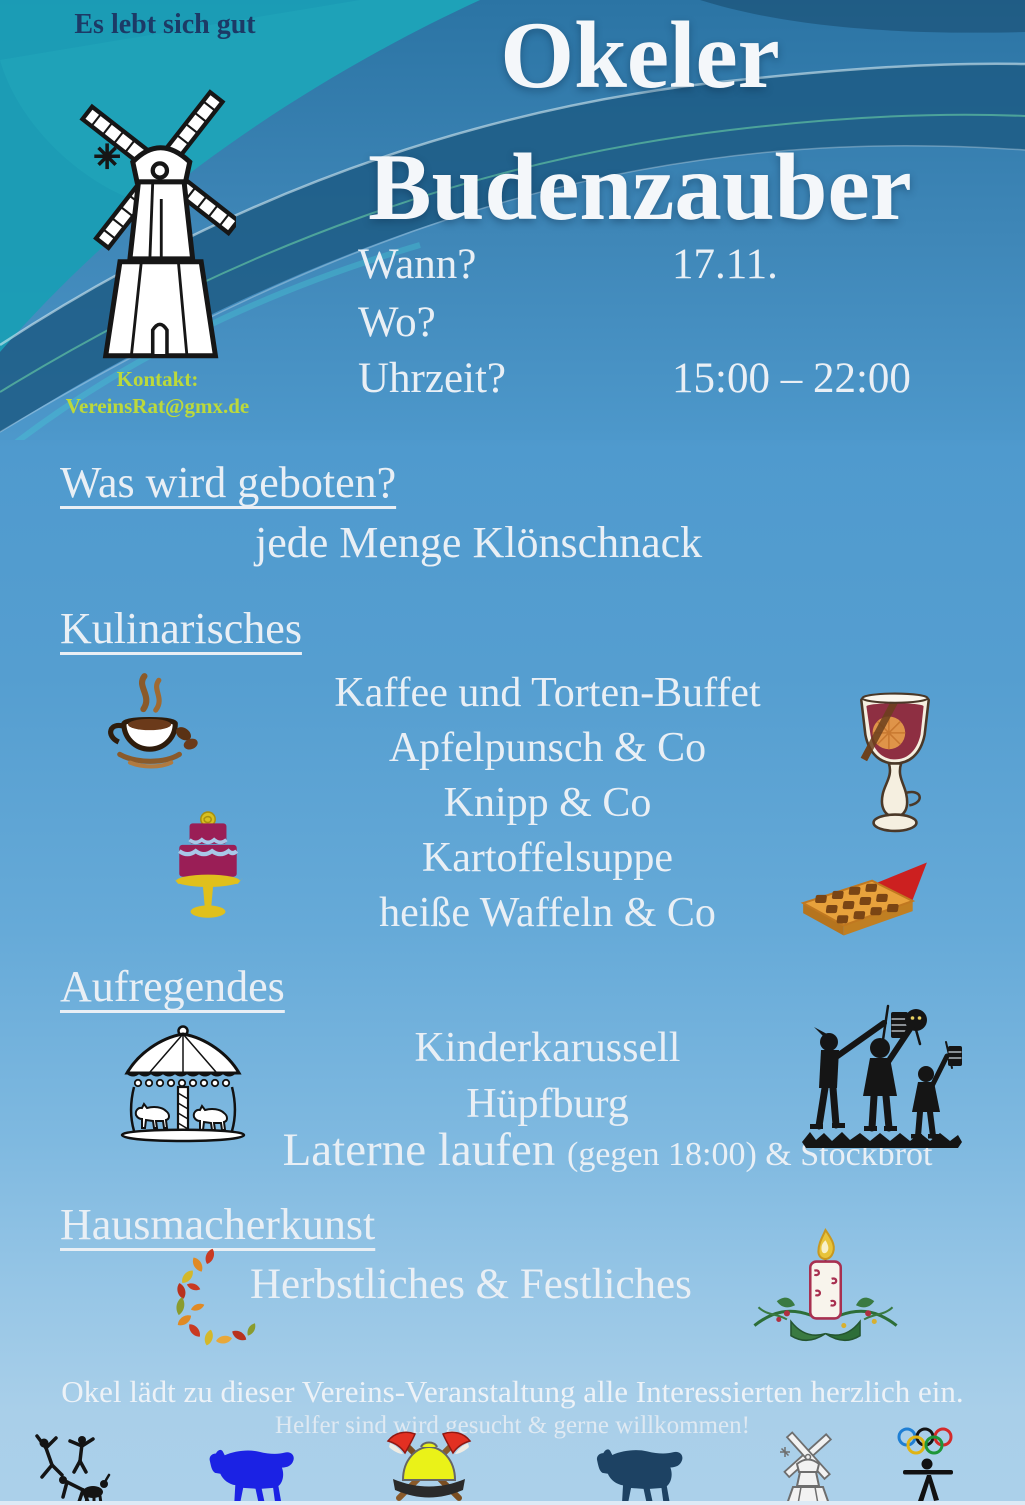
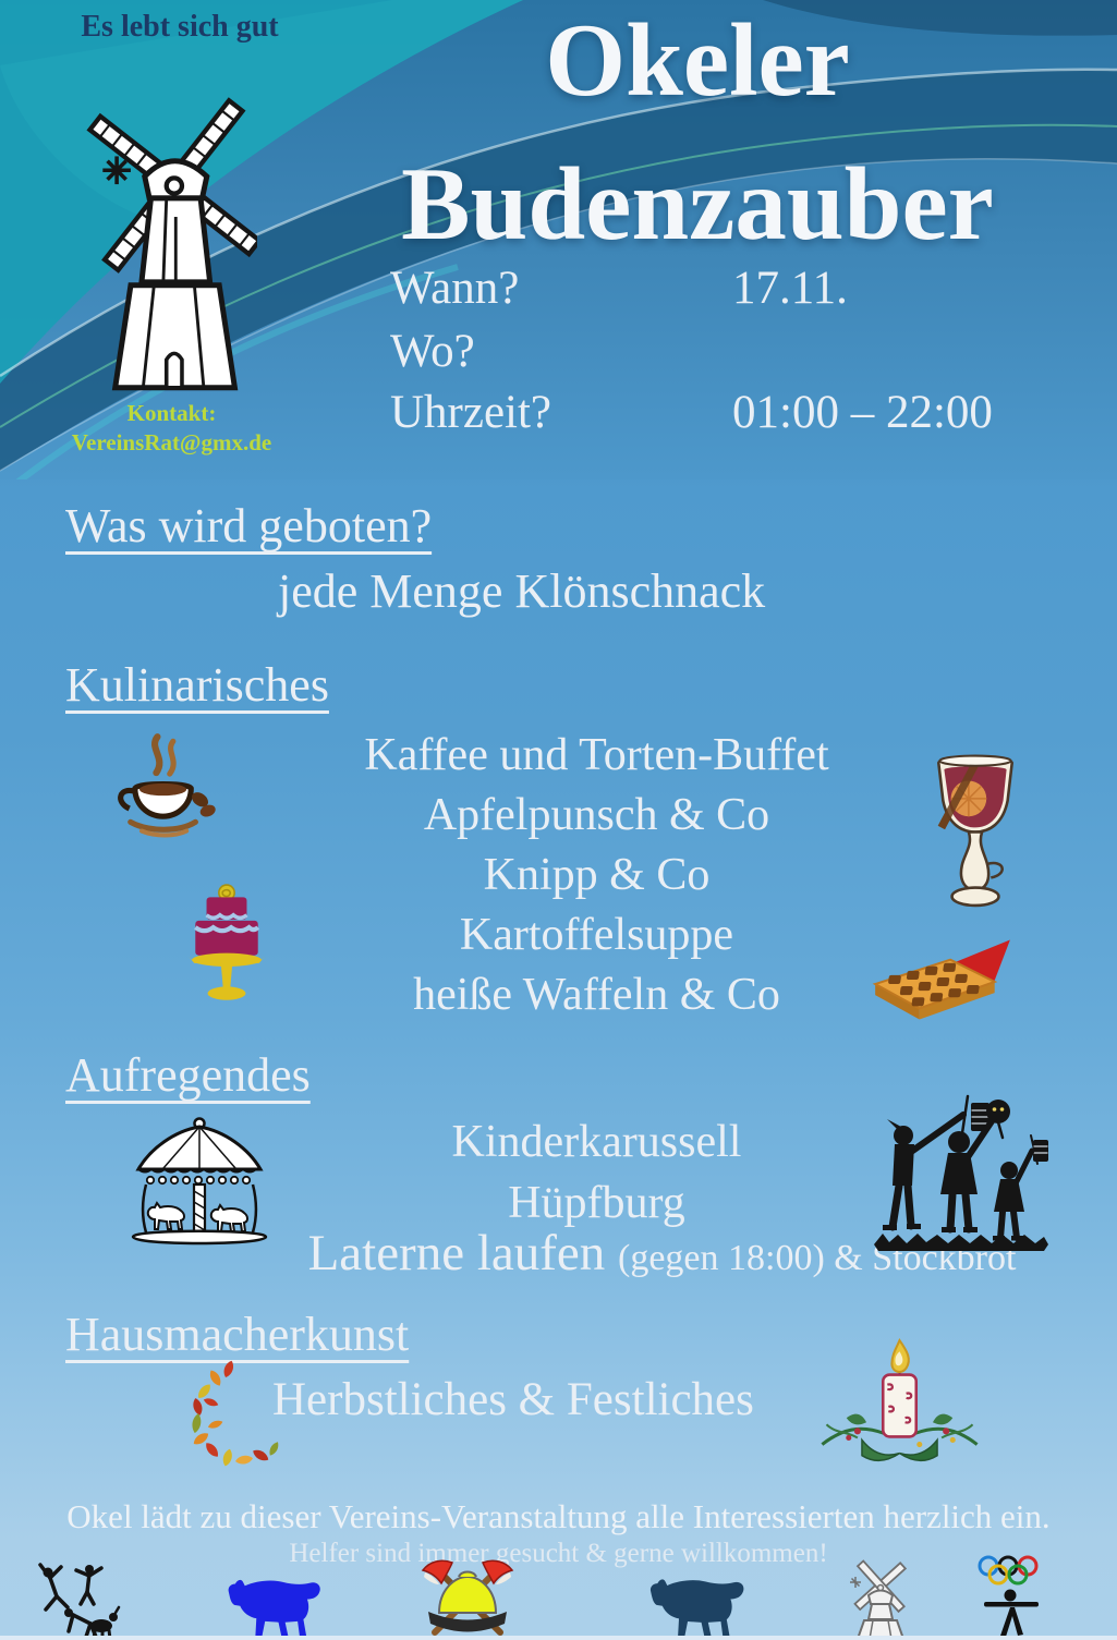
  Es lebt sich gut
  Kontakt:
  VereinsRat@gmx.de
  Okeler
  Budenzauber
  Wann?
  17.11.
  Wo?
  Uhrzeit?
- 15:00 – 22:00
+ 01:00 – 22:00
  Was wird geboten?
  jede Menge Klönschnack
  Kulinarisches
  Kaffee und Torten-Buffet
  Apfelpunsch & Co
  Knipp & Co
  Kartoffelsuppe
  heiße Waffeln & Co
  Aufregendes
  Kinderkarussell
  Hüpfburg
  Laterne laufen (gegen 18:00) & Stockbrot
  Hausmacherkunst
  Herbstliches & Festliches
  Okel lädt zu dieser Vereins-Veranstaltung alle Interessierten herzlich ein.
- Helfer sind wird gesucht & gerne willkommen!
+ Helfer sind immer gesucht & gerne willkommen!
